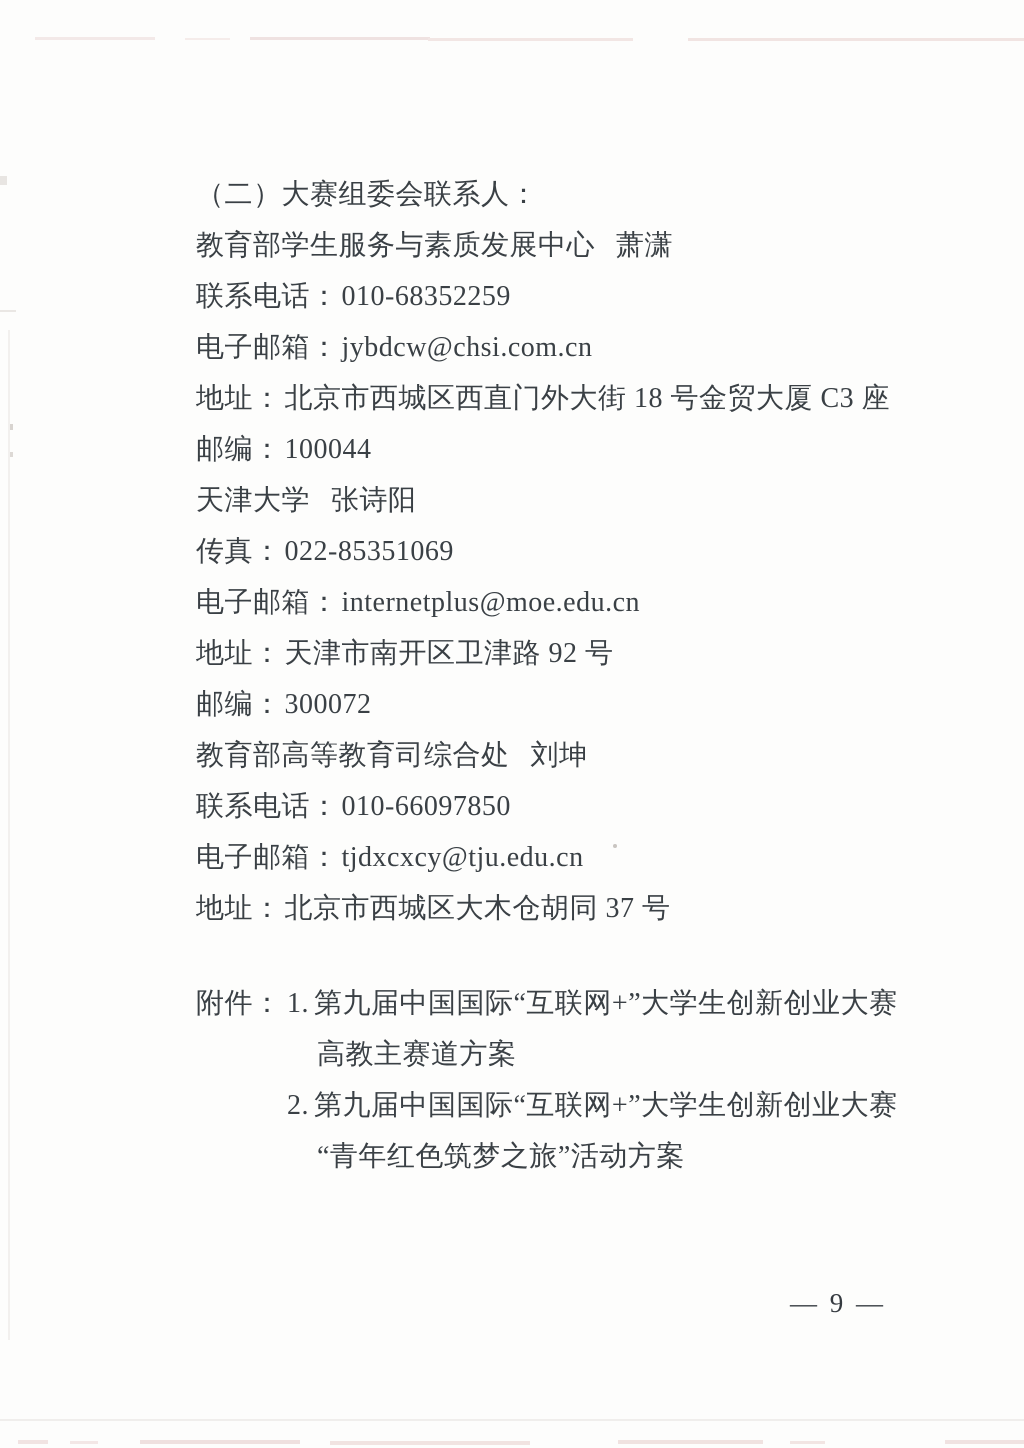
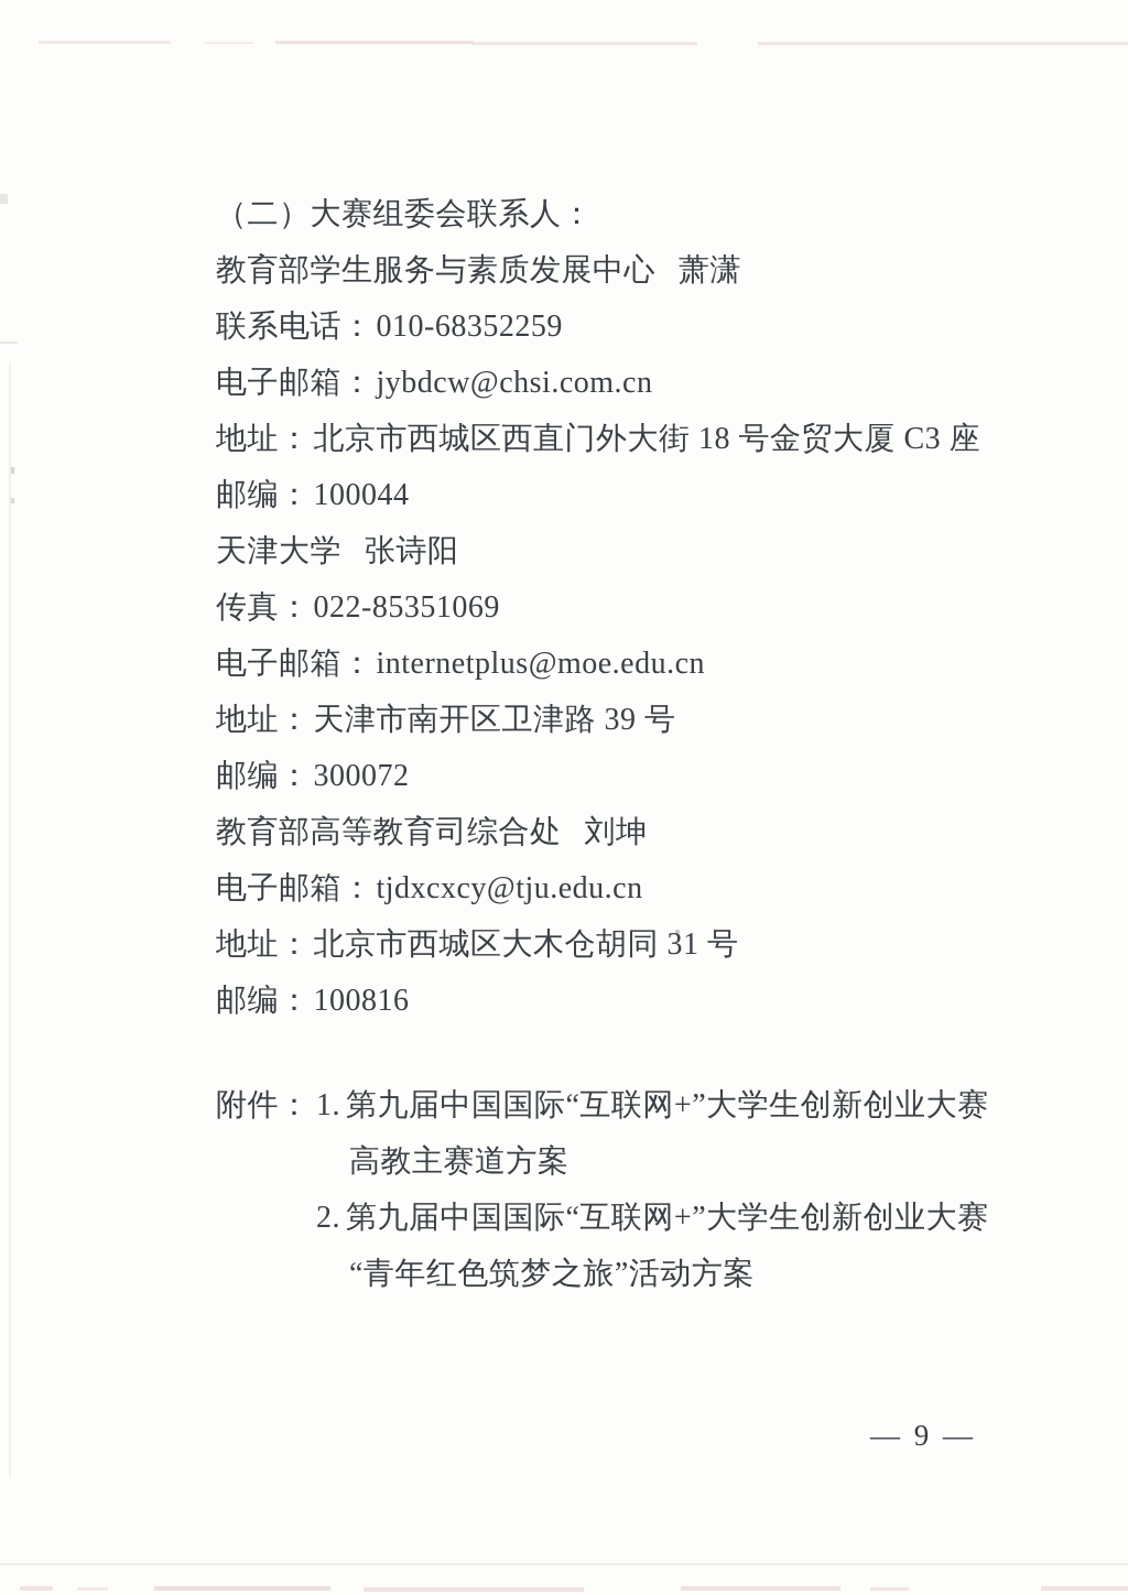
  （二）大赛组委会联系人：
  教育部学生服务与素质发展中心 萧潇
  联系电话：010-68352259
  电子邮箱：jybdcw@chsi.com.cn
  地址：北京市西城区西直门外大街 18 号金贸大厦 C3 座
  邮编：100044
  天津大学 张诗阳
  传真：022-85351069
  电子邮箱：internetplus@moe.edu.cn
- 地址：天津市南开区卫津路 92 号
+ 地址：天津市南开区卫津路 39 号
  邮编：300072
  教育部高等教育司综合处 刘坤
- 联系电话：010-66097850
  电子邮箱：tjdxcxcy@tju.edu.cn
- 地址：北京市西城区大木仓胡同 37 号
+ 地址：北京市西城区大木仓胡同 31 号
+ 邮编：100816
  附件： 1. 第九届中国国际“互联网+”大学生创新创业大赛
  高教主赛道方案
  2. 第九届中国国际“互联网+”大学生创新创业大赛
  “青年红色筑梦之旅”活动方案
  — 9 —
